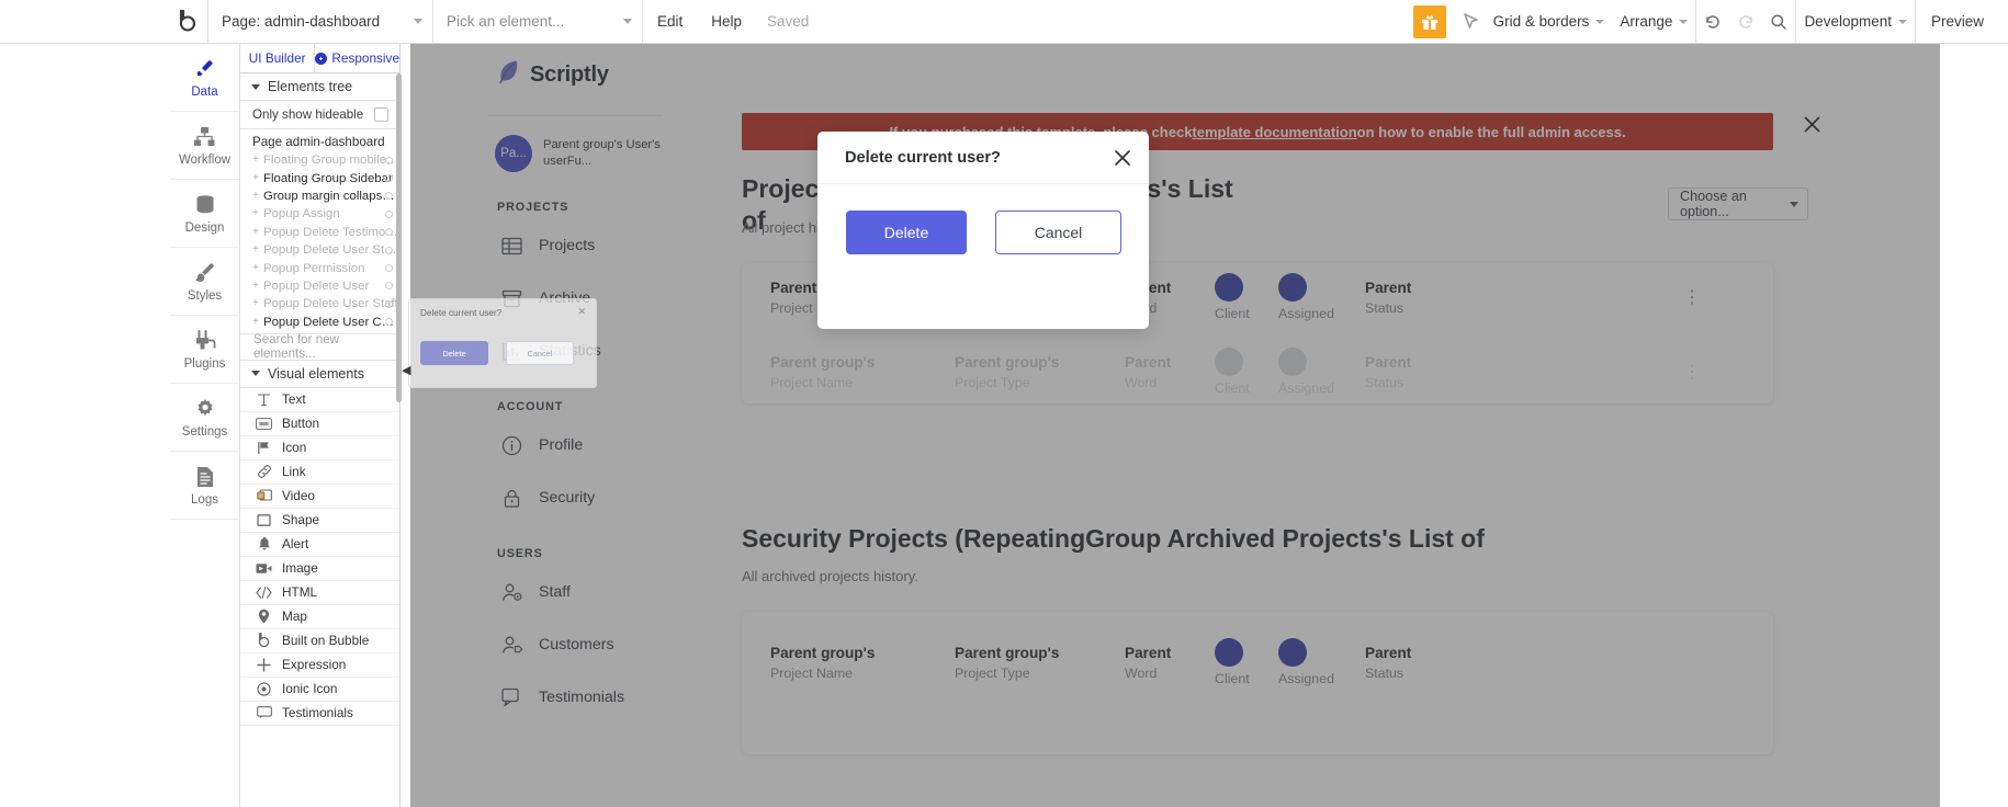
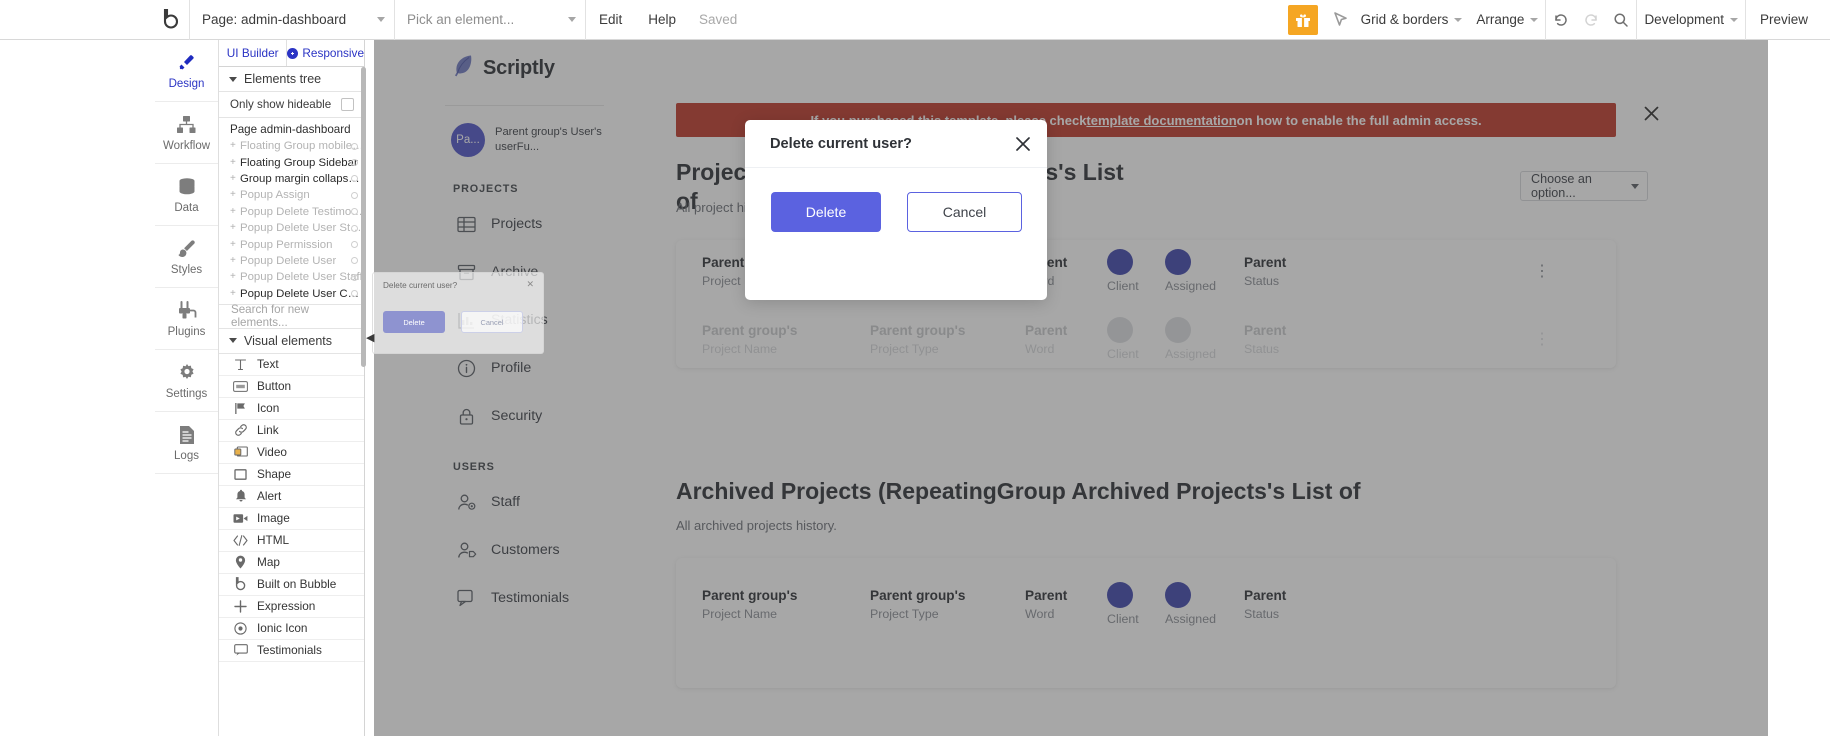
  Page: admin-dashboard
  Pick an element...
  Edit
  Help
  Saved
  Grid & borders
  Arrange
  Development
  Preview
- Data
+ Design
  Workflow
- Design
+ Data
  Styles
  Plugins
  Settings
  Logs
  UI Builder
  Responsive
  Elements tree
  Only show hideable
  Page admin-dashboard
  +
  Floating Group mobile h
  +
  Floating Group Sidebar
  +
  Group margin collapse
  +
  Popup Assign
  +
  Popup Delete Testimoni
  +
  Popup Delete User Stat
  +
  Popup Permission
  +
  Popup Delete User
  +
  Popup Delete User Staf
  +
  Popup Delete User Cus
  Search for new elements...
  Visual elements
  Text
  Button
  Icon
  Link
  Video
  Shape
  Alert
  Image
  HTML
  Map
  Built on Bubble
  Expression
  Ionic Icon
  Testimonials
  Scriptly
  Pa...
  Parent group's User's
  userFu...
  PROJECTS
  Projects
  Archive
  Statistics
- ACCOUNT
  Profile
  Security
  USERS
  Staff
  Customers
  Testimonials
  template documentation
  on how to enable the full admin access.
  Choose an option...
  Client
  Assigned
  Parent
  Status
  ⋮
  Parent group's
  Parent group's
  Parent
  Parent
- Security Projects (RepeatingGroup Archived Projects's List of
+ Archived Projects (RepeatingGroup Archived Projects's List of
  All archived projects history.
  Parent group's
  Project Name
  Parent group's
  Project Type
  Parent
  Word
  Client
  Assigned
  Parent
  Status
  Delete current user?
  ✕
  Delete
  Cancel
  ◀
  Delete current user?
  Delete
  Cancel
